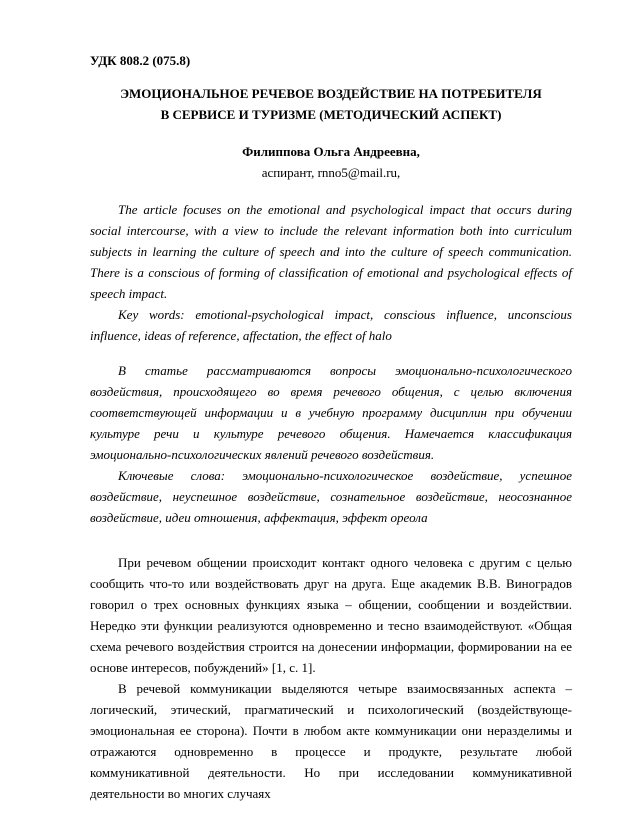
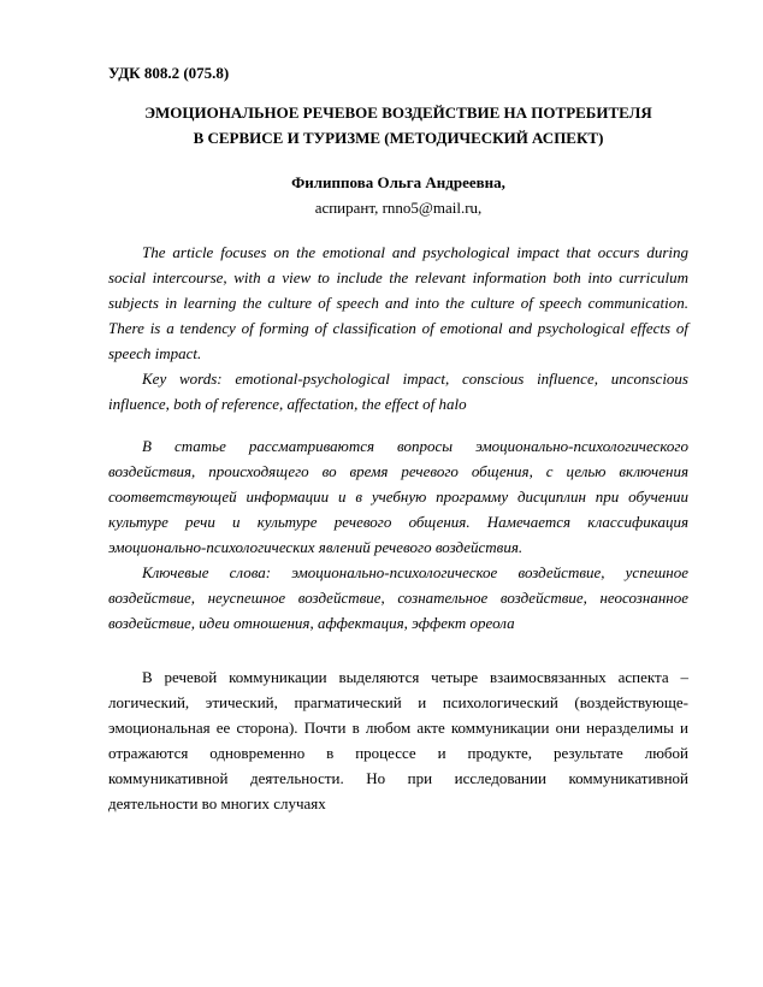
  УДК 808.2 (075.8)
  ЭМОЦИОНАЛЬНОЕ РЕЧЕВОЕ ВОЗДЕЙСТВИЕ НА ПОТРЕБИТЕЛЯ
  В СЕРВИСЕ И ТУРИЗМЕ (МЕТОДИЧЕСКИЙ АСПЕКТ)
  Филиппова Ольга Андреевна,
  аспирант, rnno5@mail.ru,
- The article focuses on the emotional and psychological impact that occurs during social intercourse, with a view to include the relevant information both into curriculum subjects in learning the culture of speech and into the culture of speech communication. There is a conscious of forming of classification of emotional and psychological effects of speech impact.
+ The article focuses on the emotional and psychological impact that occurs during social intercourse, with a view to include the relevant information both into curriculum subjects in learning the culture of speech and into the culture of speech communication. There is a tendency of forming of classification of emotional and psychological effects of speech impact.
- Key words: emotional-psychological impact, conscious influence, unconscious influence, ideas of reference, affectation, the effect of halo
+ Key words: emotional-psychological impact, conscious influence, unconscious influence, both of reference, affectation, the effect of halo
  В статье рассматриваются вопросы эмоционально-психологического воздействия, происходящего во время речевого общения, с целью включения соответствующей информации и в учебную программу дисциплин при обучении культуре речи и культуре речевого общения. Намечается классификация эмоционально-психологических явлений речевого воздействия.
  Ключевые слова: эмоционально-психологическое воздействие, успешное воздействие, неуспешное воздействие, сознательное воздействие, неосознанное воздействие, идеи отношения, аффектация, эффект ореола
- При речевом общении происходит контакт одного человека с другим с целью сообщить что-то или воздействовать друг на друга. Еще академик В.В. Виноградов говорил о трех основных функциях языка – общении, сообщении и воздействии. Нередко эти функции реализуются одновременно и тесно взаимодействуют. «Общая схема речевого воздействия строится на донесении информации, формировании на ее основе интересов, побуждений» [1, с. 1].
  В речевой коммуникации выделяются четыре взаимосвязанных аспекта – логический, этический, прагматический и психологический (воздействующе-эмоциональная ее сторона). Почти в любом акте коммуникации они неразделимы и отражаются одновременно в процессе и продукте, результате любой коммуникативной деятельности. Но при исследовании коммуникативной деятельности во многих случаях
